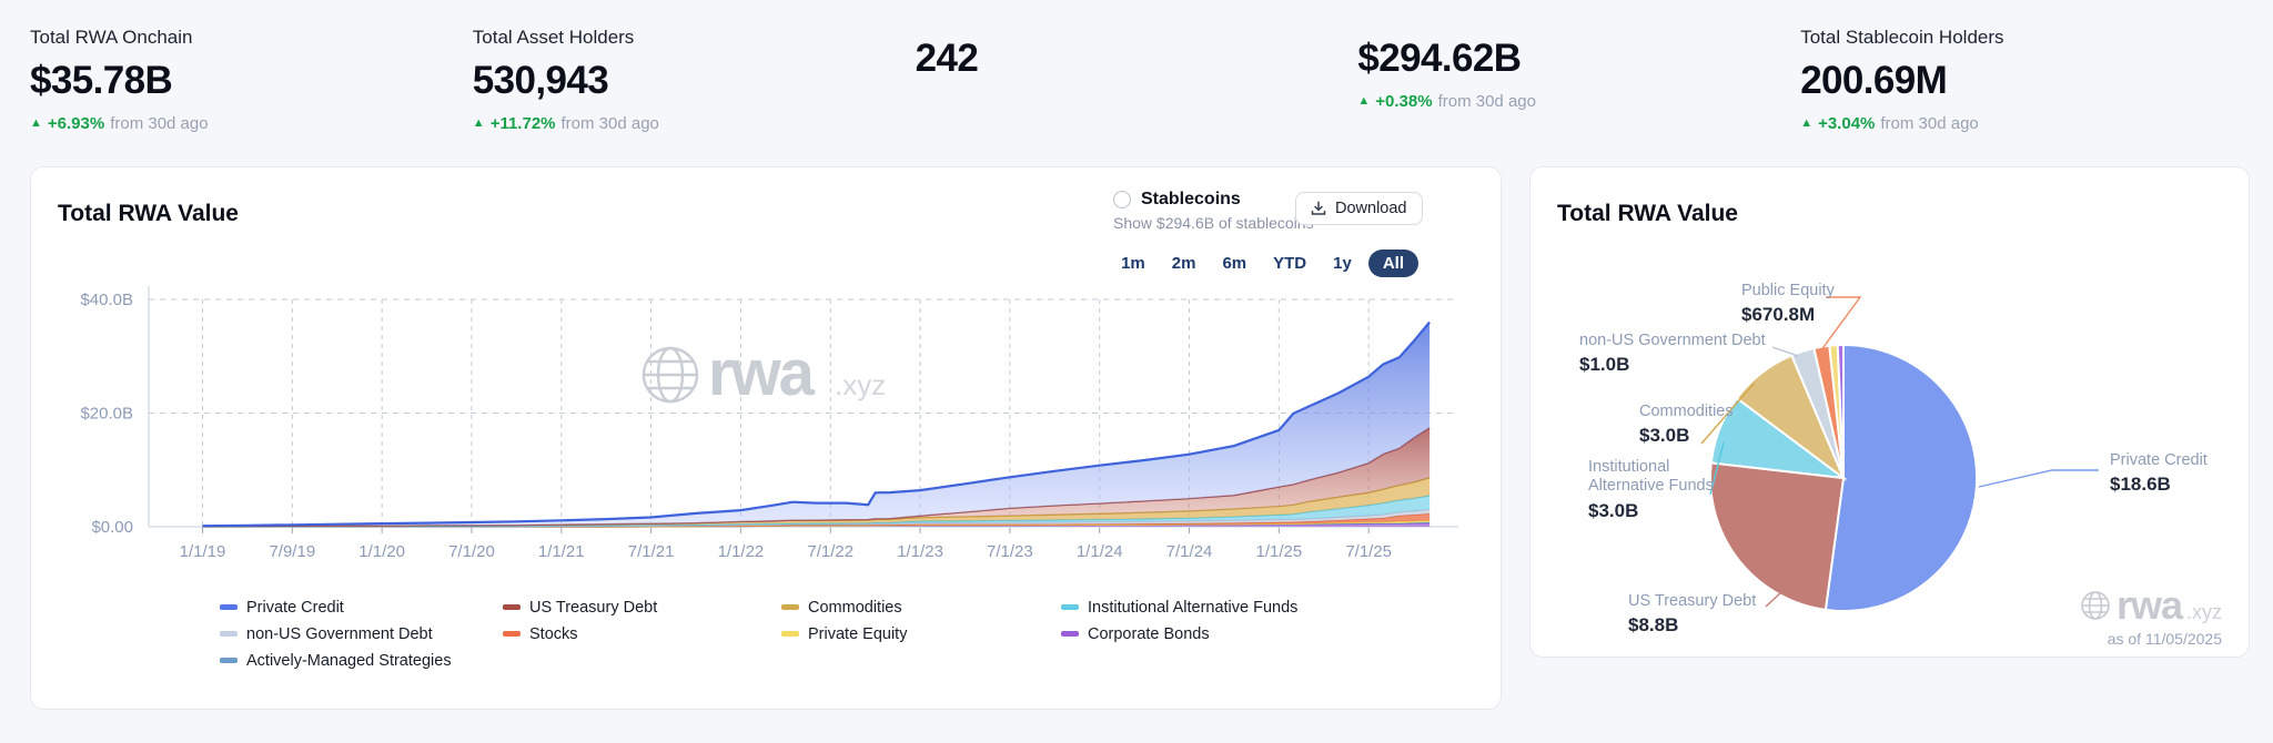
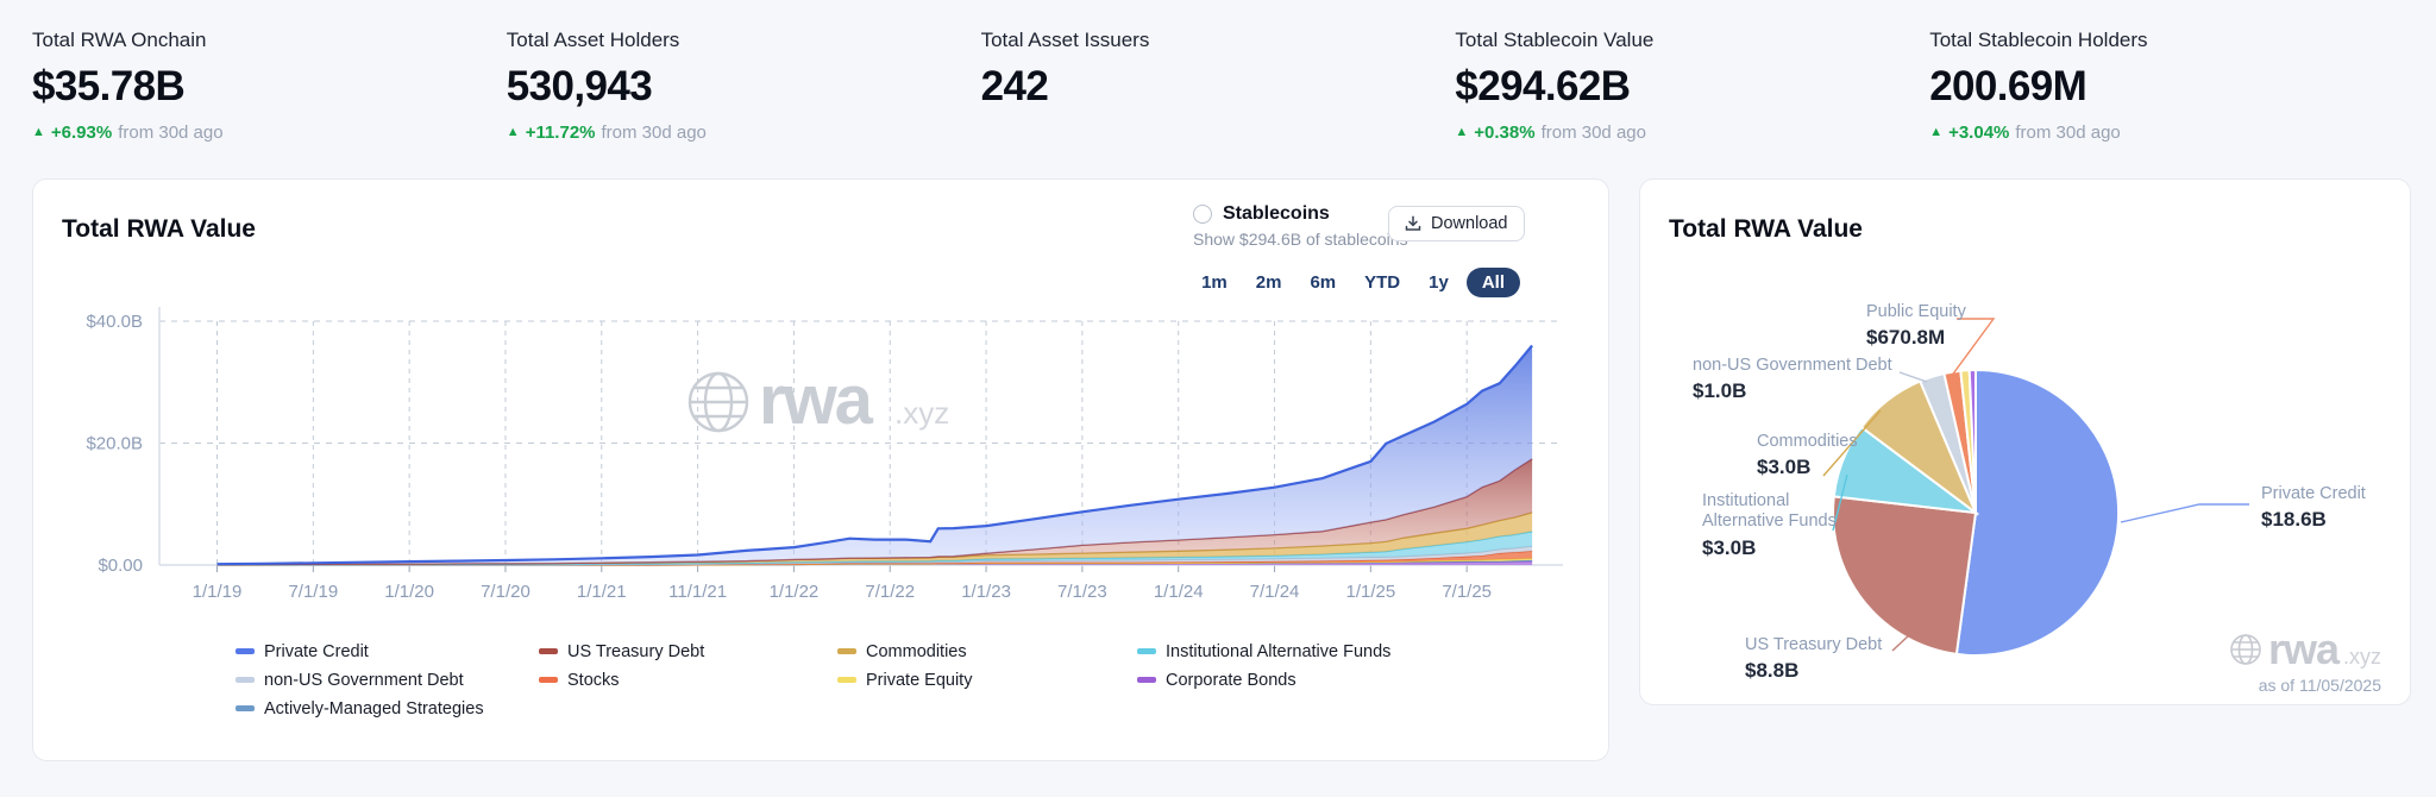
  Total RWA Onchain
  $35.78B
  ▲
  +6.93%
  from 30d ago
  Total Asset Holders
  530,943
  ▲
  +11.72%
  from 30d ago
+ Total Asset Issuers
  242
+ Total Stablecoin Value
  $294.62B
  ▲
  +0.38%
  from 30d ago
  Total Stablecoin Holders
  200.69M
  ▲
  +3.04%
  from 30d ago
  Total RWA Value
  Stablecoins
  Show $294.6B of stablecoi
  Download
  1m
  2m
  6m
  YTD
  1y
  All
  $0.00
  $20.0B
  $40.0B
  1/1/19
- 7/9/19
+ 7/1/19
  1/1/20
  7/1/20
  1/1/21
- 7/1/21
+ 11/1/21
  1/1/22
  7/1/22
  1/1/23
  7/1/23
  1/1/24
  7/1/24
  1/1/25
  7/1/25
  rwa
  .xyz
  Private Credit
  non-US Government Debt
  Actively-Managed Strategies
  US Treasury Debt
  Stocks
  Commodities
  Private Equity
  Institutional Alternative Funds
  Corporate Bonds
  Total RWA Value
  Public Equity
  $670.8M
  non-US Government Debt
  $1.0B
  Commodities
  $3.0B
  Institutional Alternative Funds
  $3.0B
  US Treasury Debt
  $8.8B
  Private Credit
  $18.6B
  rwa
  .xyz
  as of 11/05/2025
